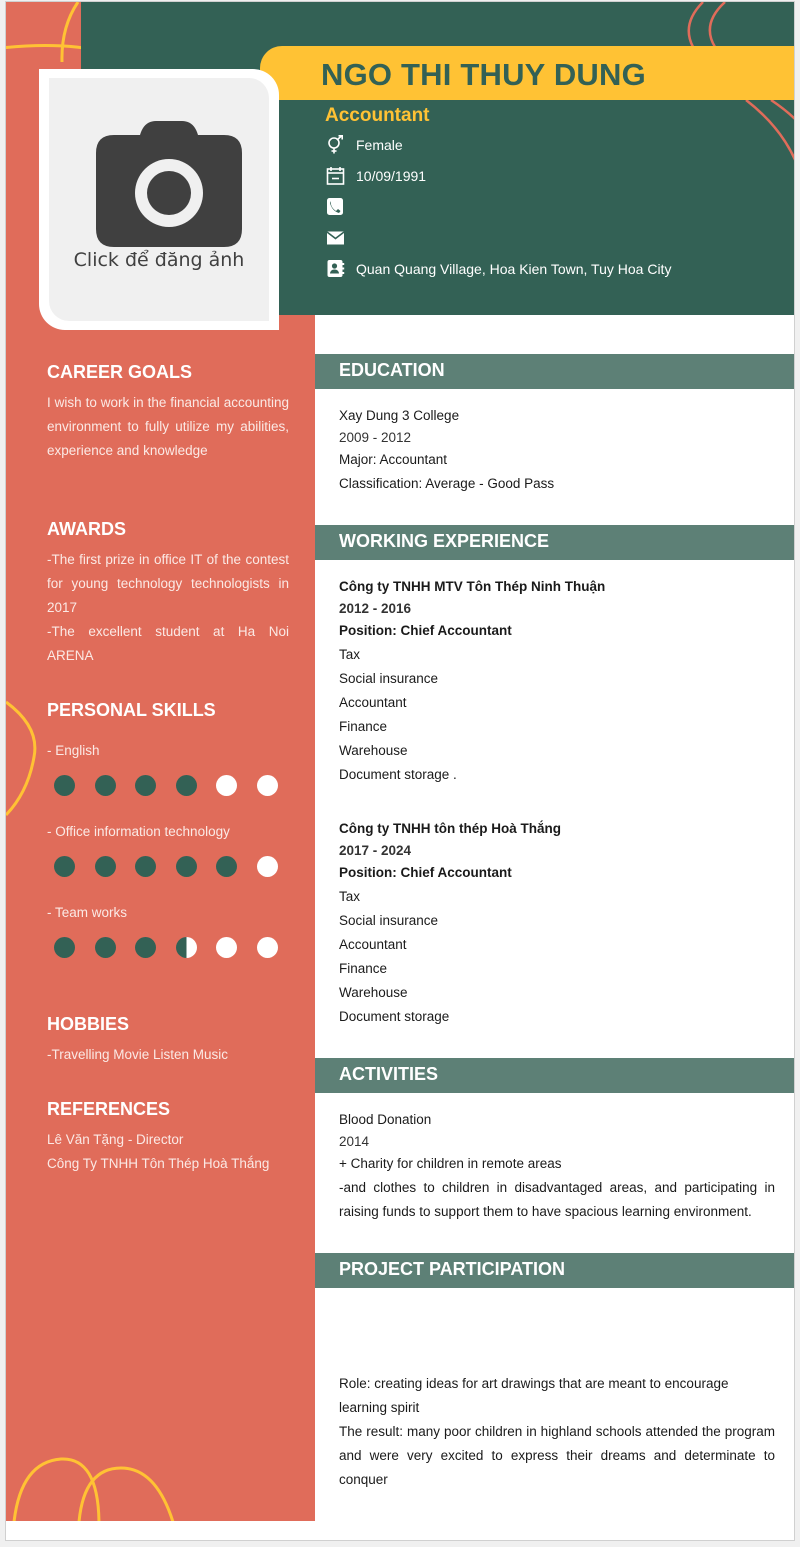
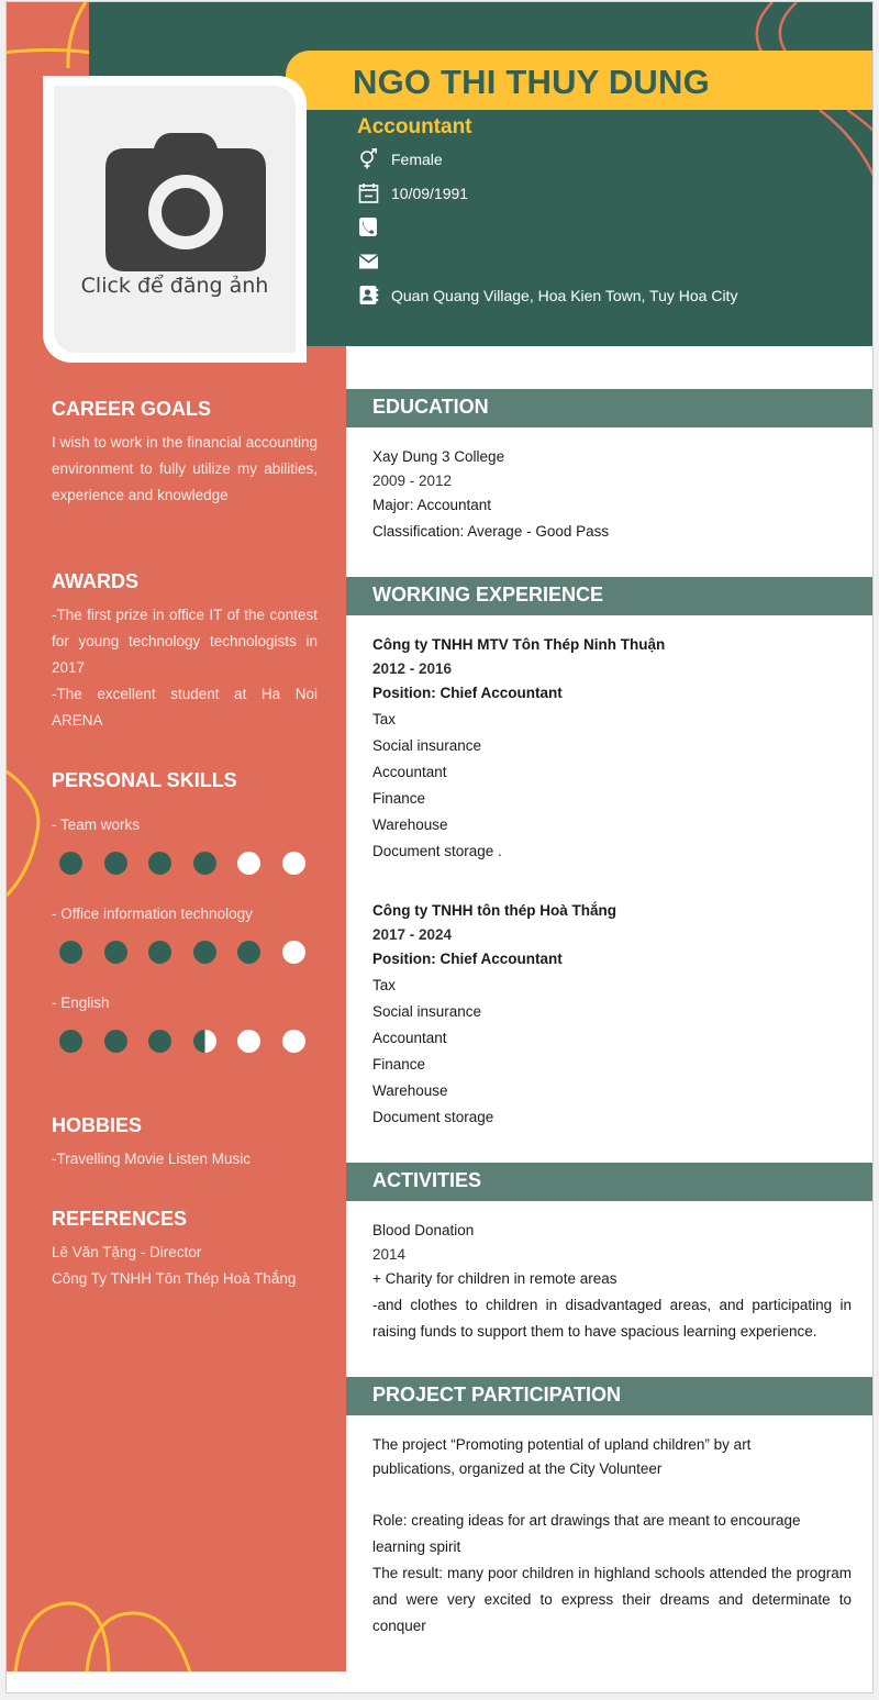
  CAREER GOALS
  I wish to work in the financial accounting environment to fully utilize my abilities, experience and knowledge
  AWARDS
  -The first prize in office IT of the contest for young technology technologists in 2017
  -The excellent student at Ha Noi ARENA
  PERSONAL SKILLS
- - English
+ - Team works
  - Office information technology
- - Team works
+ - English
  HOBBIES
  -Travelling Movie Listen Music
  REFERENCES
  Lê Văn Tặng - Director
  Công Ty TNHH Tôn Thép Hoà Thắng
  NGO THI THUY DUNG
  Accountant
  Female
  10/09/1991
  Quan Quang Village, Hoa Kien Town, Tuy Hoa City
  Click để đăng ảnh
  EDUCATION
  Xay Dung 3 College
  2009 - 2012
  Major: Accountant
  Classification: Average - Good Pass
  WORKING EXPERIENCE
  Công ty TNHH MTV Tôn Thép Ninh Thuận
  2012 - 2016
  Position: Chief Accountant
  Tax
  Social insurance
  Accountant
  Finance
  Warehouse
  Document storage .
  Công ty TNHH tôn thép Hoà Thắng
  2017 - 2024
  Position: Chief Accountant
  Tax
  Social insurance
  Accountant
  Finance
  Warehouse
  Document storage
  ACTIVITIES
  Blood Donation
  2014
  + Charity for children in remote areas
- -and clothes to children in disadvantaged areas, and participating in raising funds to support them to have spacious learning environment.
+ -and clothes to children in disadvantaged areas, and participating in raising funds to support them to have spacious learning experience.
  PROJECT PARTICIPATION
+ The project “Promoting potential of upland children” by art publications, organized at the City Volunteer
  Role: creating ideas for art drawings that are meant to encourage learning spirit
  The result: many poor children in highland schools attended the program and were very excited to express their dreams and determinate to conquer
